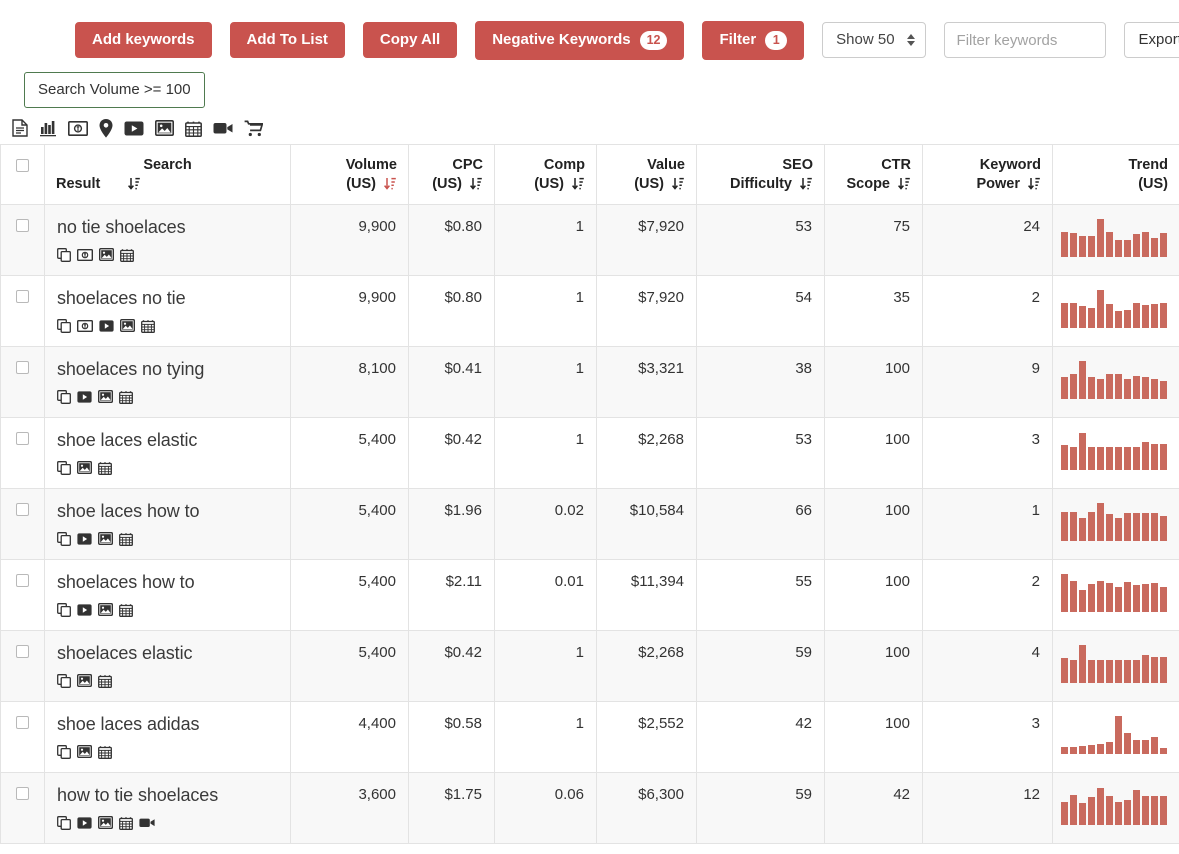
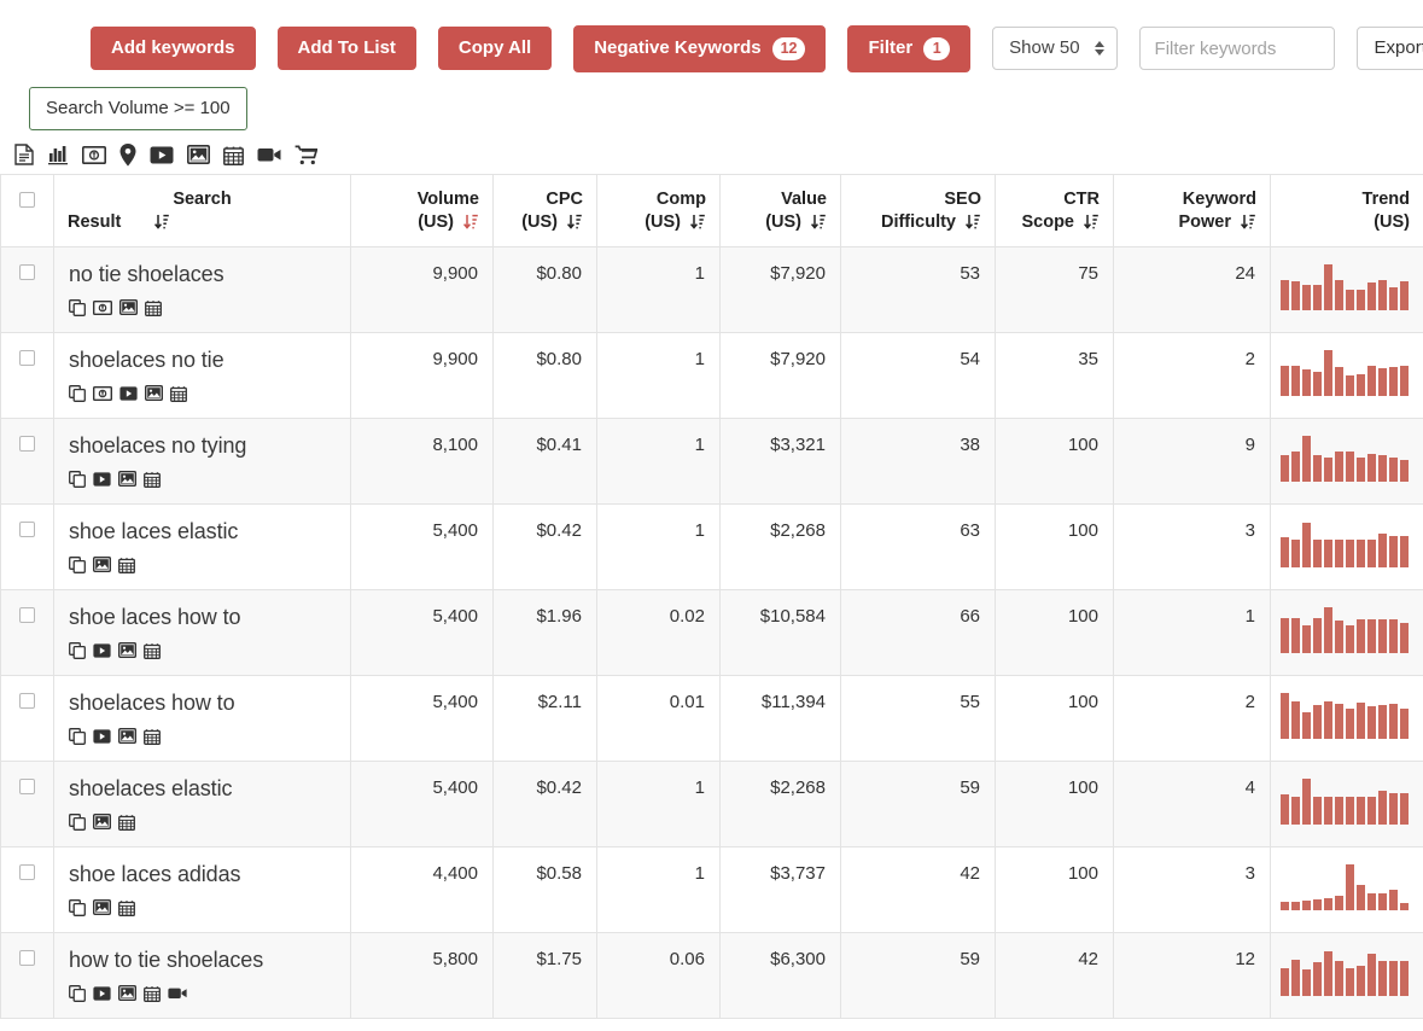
  Add keywords
  Add To List
  Copy All
  Negative Keywords
  12
  Filter
  1
  Show 50
  Filter keywords
  Search Volume >= 100
  	Search Result	Volume (US)	CPC (US)	Comp (US)	Value (US)	SEO Difficulty	CTR Scope	Keyword Power	Trend (US)
  	no tie shoelaces	9,900	$0.80	1	$7,920	53	75	24
  	shoelaces no tie	9,900	$0.80	1	$7,920	54	35	2
  	shoelaces no tying	8,100	$0.41	1	$3,321	38	100	9
- 	shoe laces elastic	5,400	$0.42	1	$2,268	53	100	3
+ 	shoe laces elastic	5,400	$0.42	1	$2,268	63	100	3
  	shoe laces how to	5,400	$1.96	0.02	$10,584	66	100	1
  	shoelaces how to	5,400	$2.11	0.01	$11,394	55	100	2
  	shoelaces elastic	5,400	$0.42	1	$2,268	59	100	4
- 	shoe laces adidas	4,400	$0.58	1	$2,552	42	100	3
+ 	shoe laces adidas	4,400	$0.58	1	$3,737	42	100	3
- 	how to tie shoelaces	3,600	$1.75	0.06	$6,300	59	42	12
+ 	how to tie shoelaces	5,800	$1.75	0.06	$6,300	59	42	12
